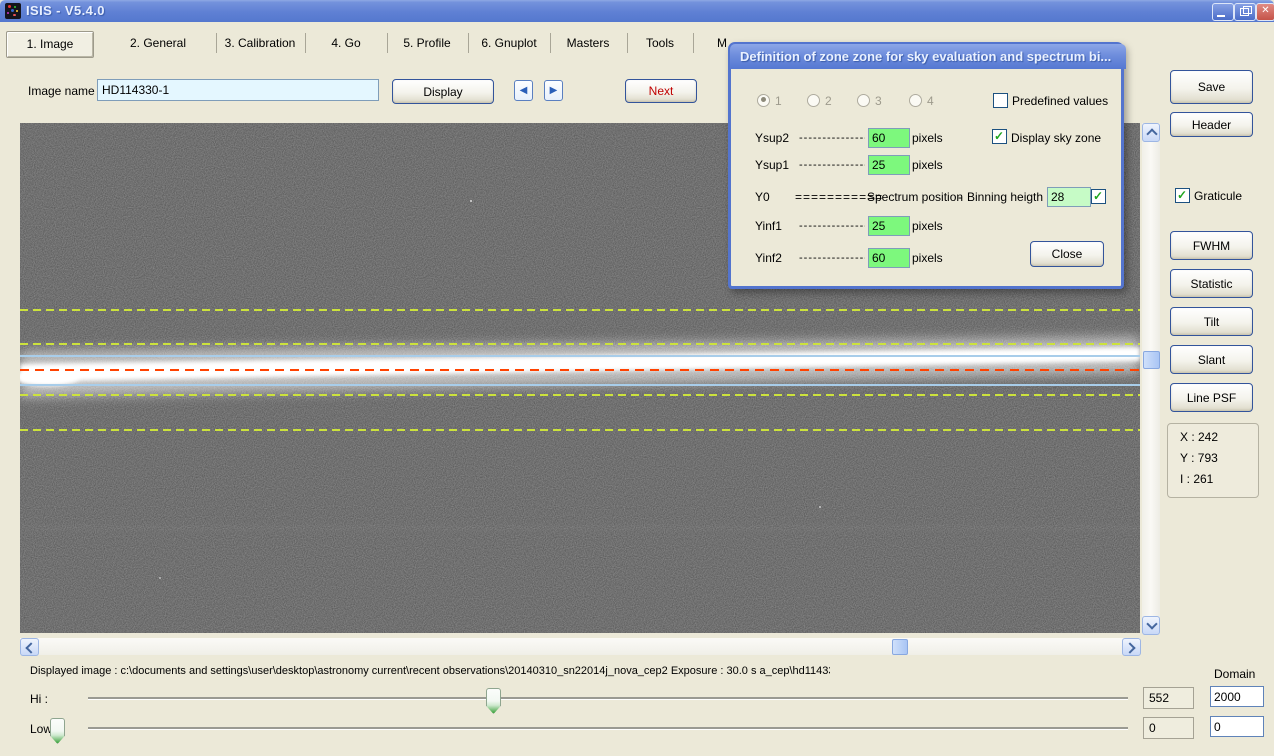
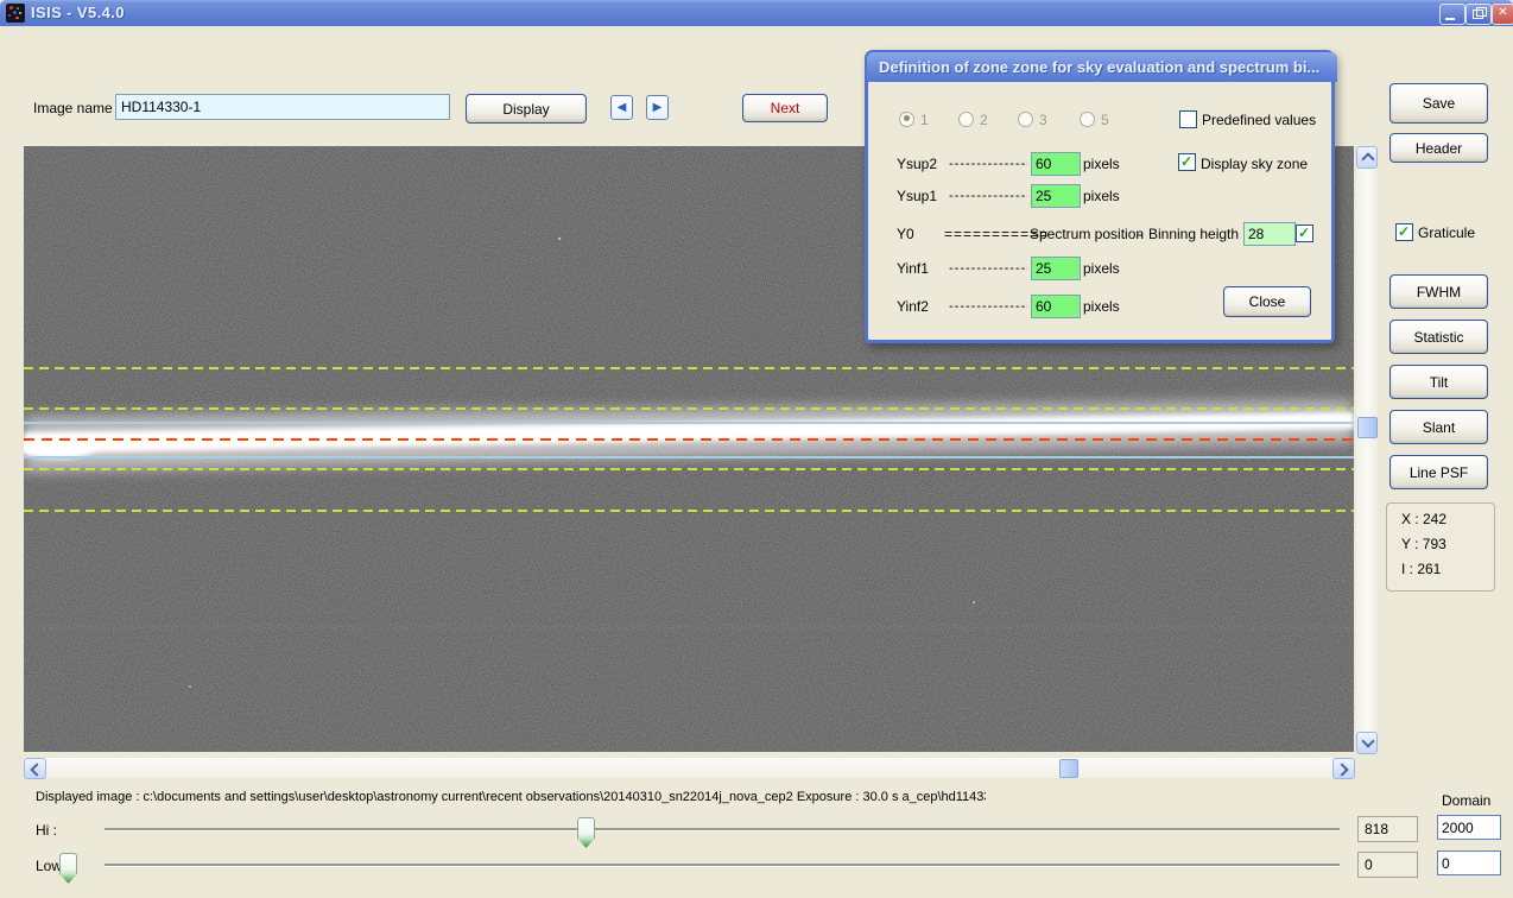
  ISIS - V5.4.0
  ✕
- 1. Image
- 2. General
- 3. Calibration
- 4. Go
- 5. Profile
- 6. Gnuplot
- Masters
- Tools
- M
  Image name
  HD114330-1
  Display
  ◀
  ▶
  Next
  Save
  Header
  ✓
  Graticule
  FWHM
  Statistic
  Tilt
  Slant
  Line PSF
  X : 242
  Y : 793
  I : 261
  Definition of zone zone for sky evaluation and spectrum bi...
  1
  2
  3
- 4
+ 5
  Predefined values
  Ysup2
  60
  pixels
  ✓
  Display sky zone
  Ysup1
  25
  pixels
  Y0
  ===========
  Spectrum position
  -
  Binning heigth
  28
  ✓
  Yinf1
  25
  pixels
  Yinf2
  60
  pixels
  Close
  Displayed image : c:\documents and settings\user\desktop\astronomy current\recent observations\20140310_sn22014j_nova_cep2 Exposure : 30.0 s a_cep\hd1143
  Hi :
- 552
+ 818
  Domain
  2000
  Low
  0
  0
